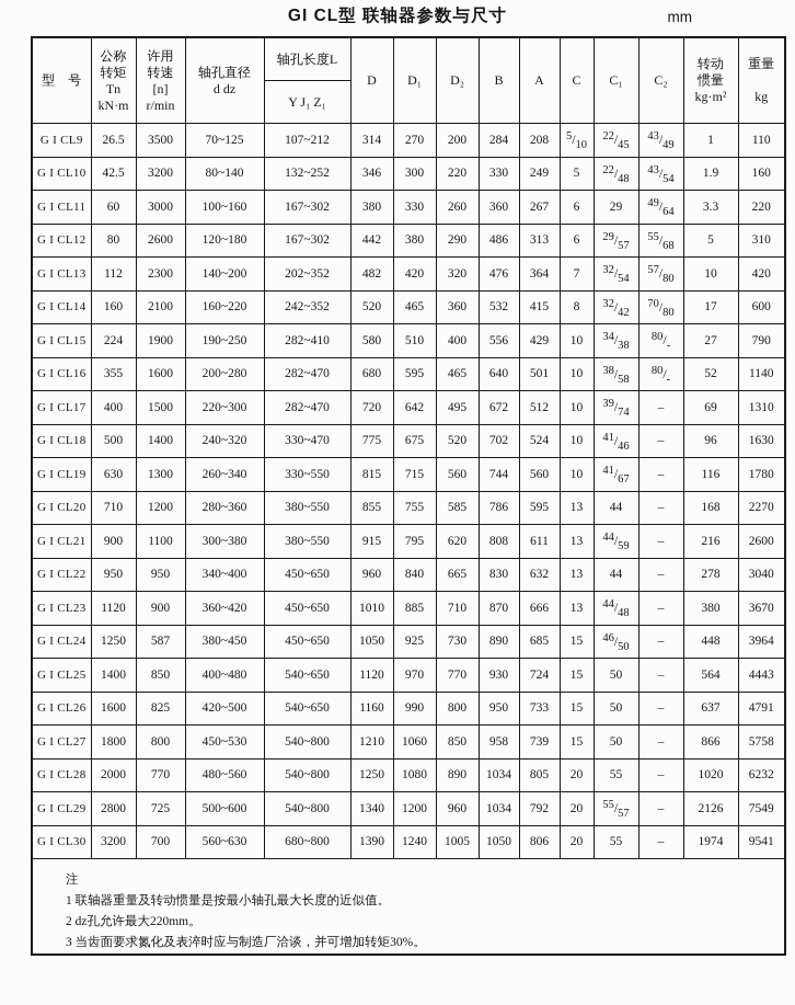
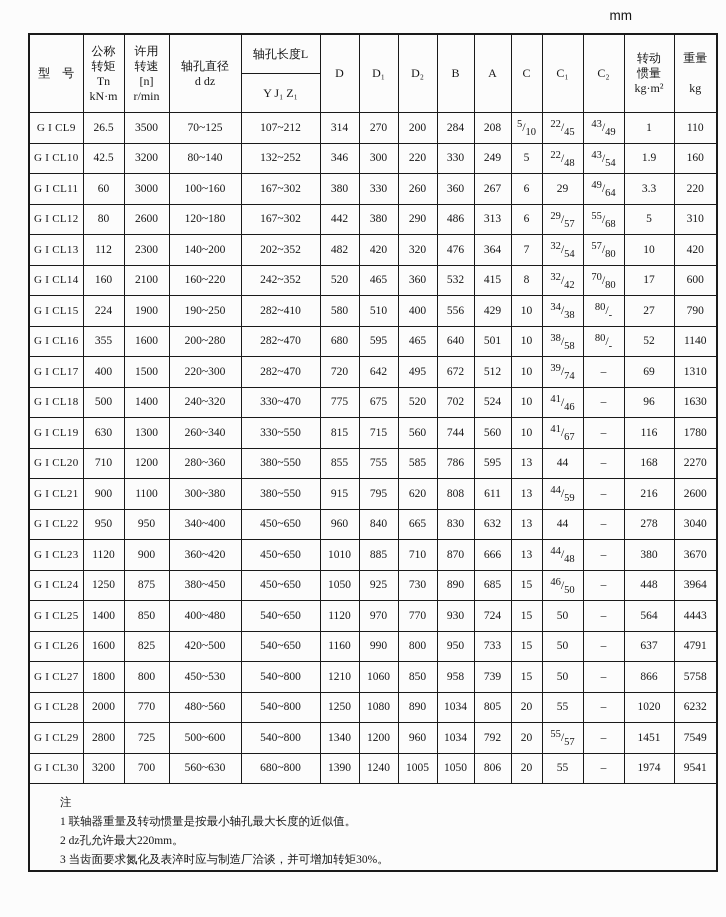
- GI CL型 联轴器参数与尺寸
  mm
  型 号	公称 转矩 Tn kN·m	许用 转速 [n] r/min	轴孔直径 d dz	轴孔长度L	D	D₁	D₂	B	A	C	C₁	C₂	转动 惯量 kg·m²	重量 kg
  Y J₁ Z₁
  G I CL9	26.5	3500	70~125	107~212	314	270	200	284	208	5/10	22/45	43/49	1	110
  G I CL10	42.5	3200	80~140	132~252	346	300	220	330	249	5	22/48	43/54	1.9	160
  G I CL11	60	3000	100~160	167~302	380	330	260	360	267	6	29	49/64	3.3	220
  G I CL12	80	2600	120~180	167~302	442	380	290	486	313	6	29/57	55/68	5	310
  G I CL13	112	2300	140~200	202~352	482	420	320	476	364	7	32/54	57/80	10	420
  G I CL14	160	2100	160~220	242~352	520	465	360	532	415	8	32/42	70/80	17	600
  G I CL15	224	1900	190~250	282~410	580	510	400	556	429	10	34/38	80/-	27	790
  G I CL16	355	1600	200~280	282~470	680	595	465	640	501	10	38/58	80/-	52	1140
  G I CL17	400	1500	220~300	282~470	720	642	495	672	512	10	39/74	–	69	1310
  G I CL18	500	1400	240~320	330~470	775	675	520	702	524	10	41/46	–	96	1630
  G I CL19	630	1300	260~340	330~550	815	715	560	744	560	10	41/67	–	116	1780
  G I CL20	710	1200	280~360	380~550	855	755	585	786	595	13	44	–	168	2270
  G I CL21	900	1100	300~380	380~550	915	795	620	808	611	13	44/59	–	216	2600
  G I CL22	950	950	340~400	450~650	960	840	665	830	632	13	44	–	278	3040
  G I CL23	1120	900	360~420	450~650	1010	885	710	870	666	13	44/48	–	380	3670
- G I CL24	1250	587	380~450	450~650	1050	925	730	890	685	15	46/50	–	448	3964
+ G I CL24	1250	875	380~450	450~650	1050	925	730	890	685	15	46/50	–	448	3964
  G I CL25	1400	850	400~480	540~650	1120	970	770	930	724	15	50	–	564	4443
  G I CL26	1600	825	420~500	540~650	1160	990	800	950	733	15	50	–	637	4791
  G I CL27	1800	800	450~530	540~800	1210	1060	850	958	739	15	50	–	866	5758
  G I CL28	2000	770	480~560	540~800	1250	1080	890	1034	805	20	55	–	1020	6232
- G I CL29	2800	725	500~600	540~800	1340	1200	960	1034	792	20	55/57	–	2126	7549
+ G I CL29	2800	725	500~600	540~800	1340	1200	960	1034	792	20	55/57	–	1451	7549
  G I CL30	3200	700	560~630	680~800	1390	1240	1005	1050	806	20	55	–	1974	9541
  注 1 联轴器重量及转动惯量是按最小轴孔最大长度的近似值。2 dz孔允许最大220mm。3 当齿面要求氮化及表淬时应与制造厂洽谈，并可增加转矩30%。
